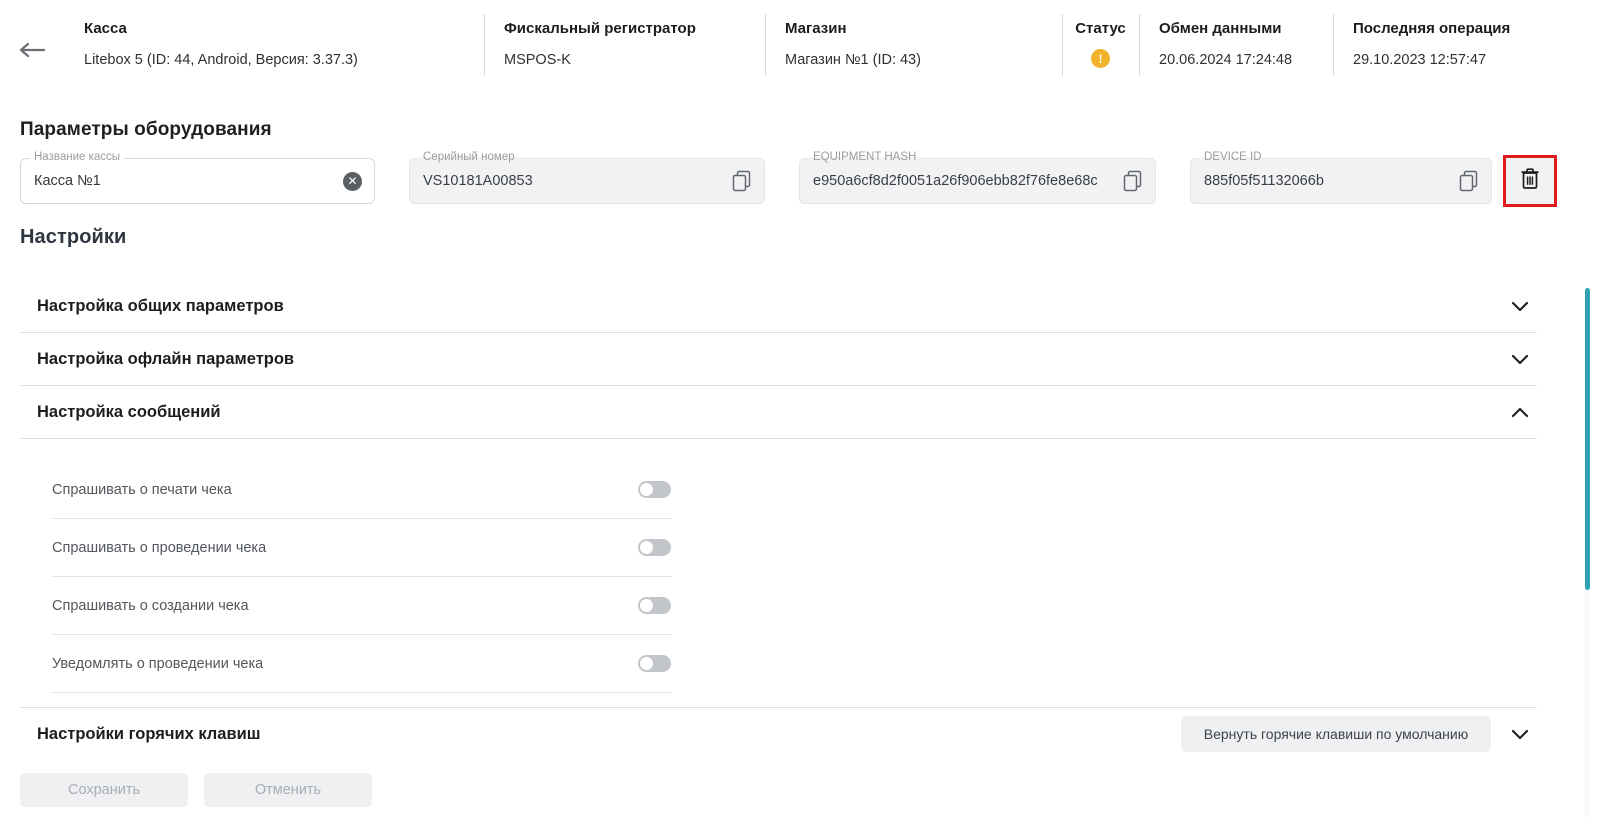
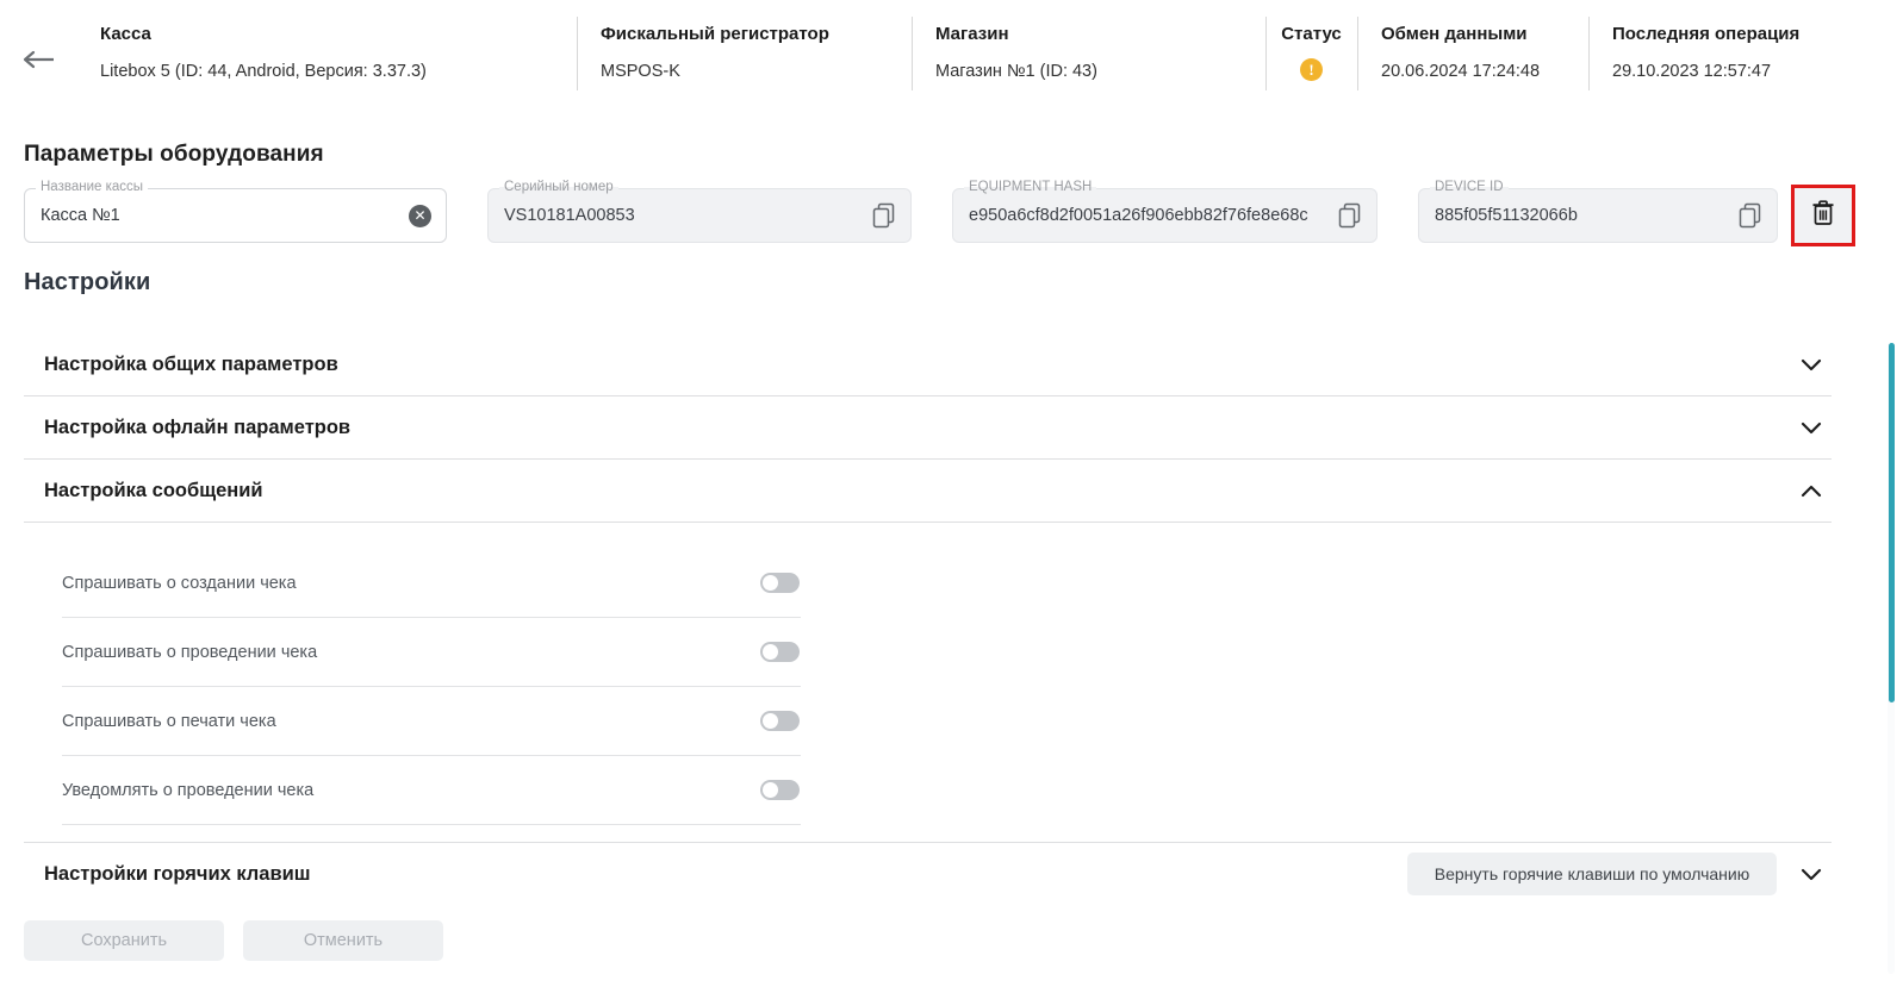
  Касса
  Litebox 5 (ID: 44, Android, Версия: 3.37.3)
  Фискальный регистратор
  MSPOS-K
  Магазин
  Магазин №1 (ID: 43)
  Статус
  !
  Обмен данными
  20.06.2024 17:24:48
  Последняя операция
  29.10.2023 12:57:47
  Параметры оборудования
  Название кассы
  Касса №1
  ✕
  Серийный номер
  VS10181A00853
  EQUIPMENT HASH
  e950a6cf8d2f0051a26f906ebb82f76fe8e68c
  DEVICE ID
  885f05f51132066b
  Настройки
  Настройка общих параметров
  Настройка офлайн параметров
  Настройка сообщений
- Спрашивать о печати чека
+ Спрашивать о создании чека
  Спрашивать о проведении чека
- Спрашивать о создании чека
+ Спрашивать о печати чека
  Уведомлять о проведении чека
  Настройки горячих клавиш
  Вернуть горячие клавиши по умолчанию
  Сохранить
  Отменить
